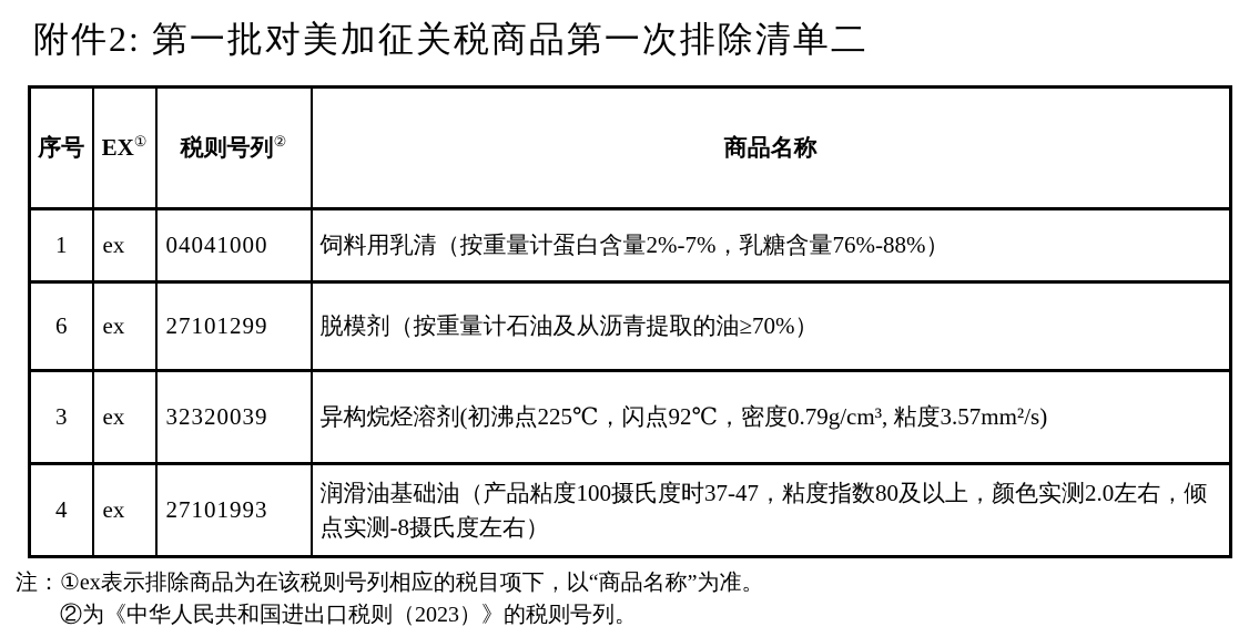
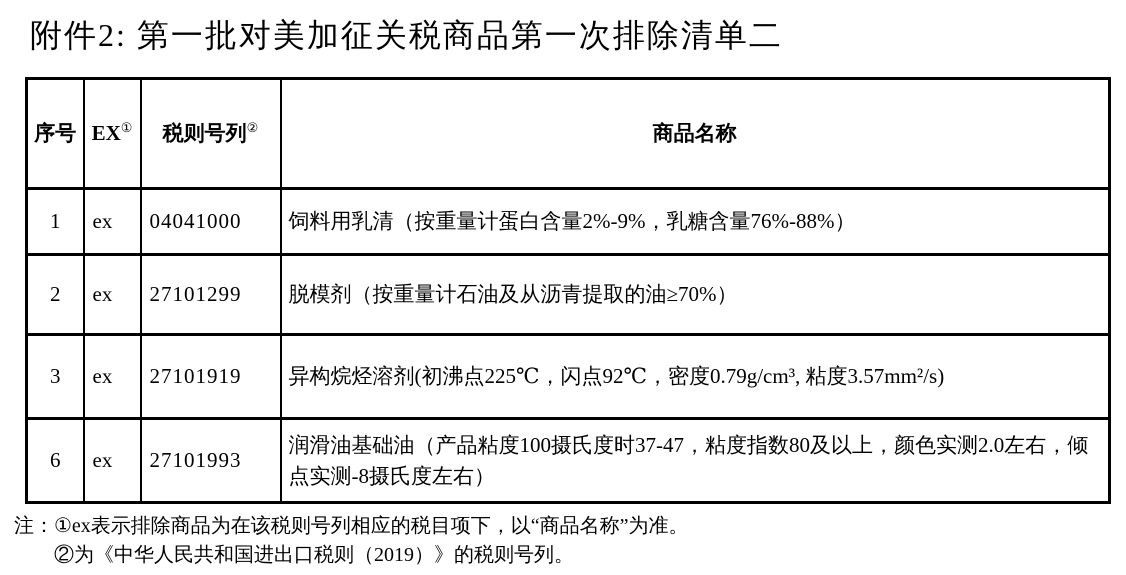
  附件2: 第一批对美加征关税商品第一次排除清单二
  序号	EX①	税则号列②	商品名称
- 1	ex	04041000	饲料用乳清（按重量计蛋白含量2%-7%，乳糖含量76%-88%）
+ 1	ex	04041000	饲料用乳清（按重量计蛋白含量2%-9%，乳糖含量76%-88%）
- 6	ex	27101299	脱模剂（按重量计石油及从沥青提取的油≥70%）
+ 2	ex	27101299	脱模剂（按重量计石油及从沥青提取的油≥70%）
- 3	ex	32320039	异构烷烃溶剂(初沸点225℃，闪点92℃，密度0.79g/cm³, 粘度3.57mm²/s)
+ 3	ex	27101919	异构烷烃溶剂(初沸点225℃，闪点92℃，密度0.79g/cm³, 粘度3.57mm²/s)
- 4	ex	27101993	润滑油基础油（产品粘度100摄氏度时37-47，粘度指数80及以上，颜色实测2.0左右，倾点实测-8摄氏度左右）
+ 6	ex	27101993	润滑油基础油（产品粘度100摄氏度时37-47，粘度指数80及以上，颜色实测2.0左右，倾点实测-8摄氏度左右）
  注：
  ①ex表示排除商品为在该税则号列相应的税目项下，以“商品名称”为准。
- ②为《中华人民共和国进出口税则（2023）》的税则号列。
+ ②为《中华人民共和国进出口税则（2019）》的税则号列。
